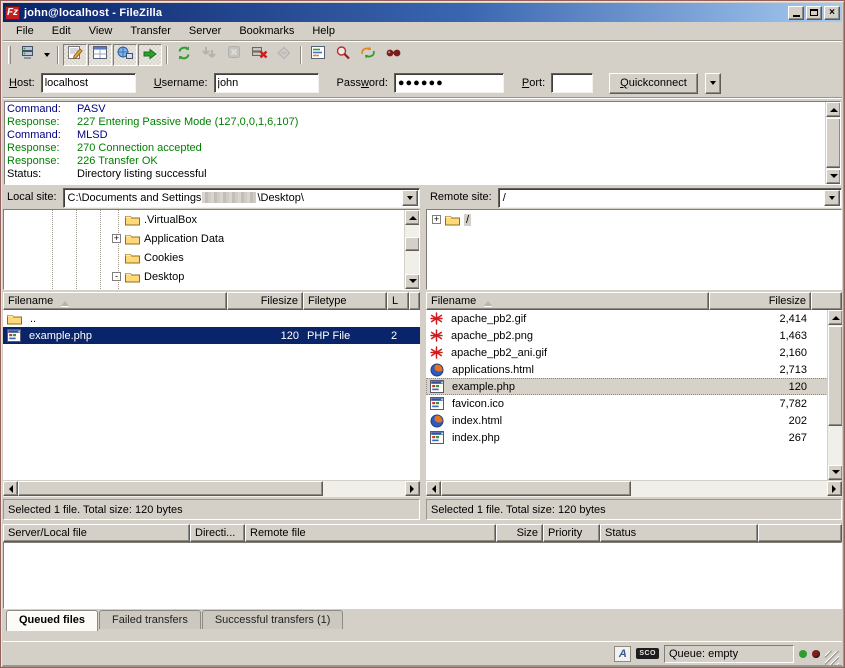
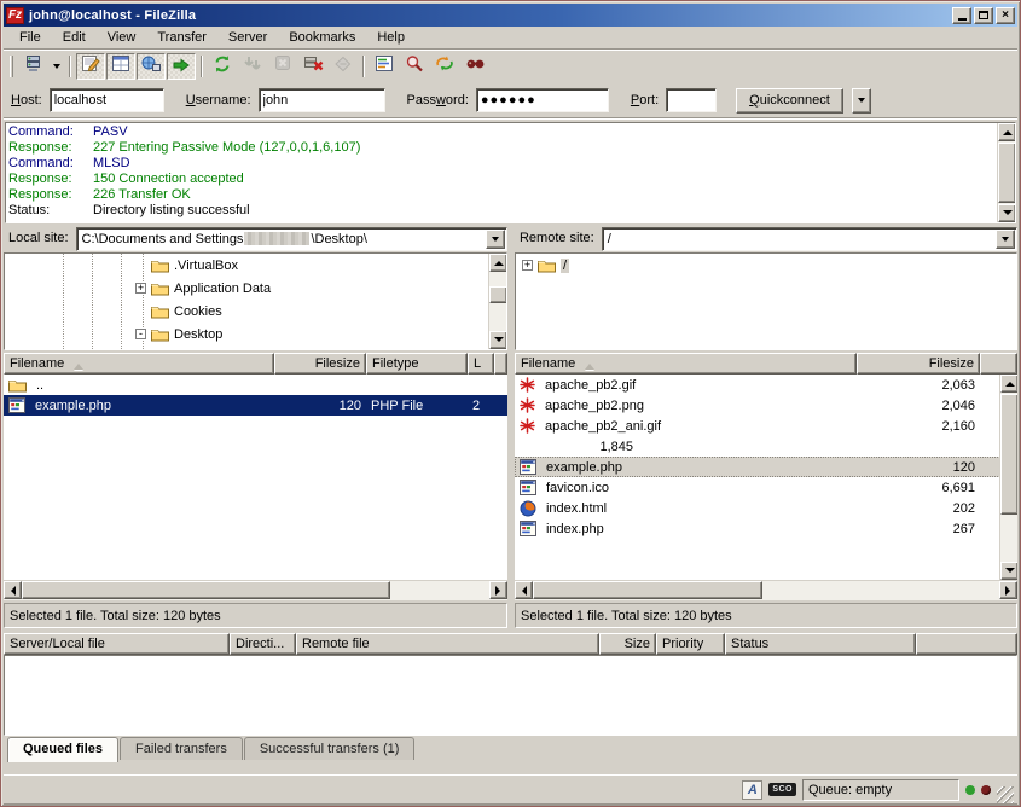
  Fz
  john@localhost - FileZilla
  ×
  File
  Edit
  View
  Transfer
  Server
  Bookmarks
  Help
  Host:
  localhost
  Username:
  john
  Password:
  ●●●●●●
  Port:
  Quickconnect
  Command:
  PASV
  Response:
  227 Entering Passive Mode (127,0,0,1,6,107)
  Command:
  MLSD
  Response:
- 270 Connection accepted
+ 150 Connection accepted
  Response:
  226 Transfer OK
  Status:
  Directory listing successful
  Local site:
  C:\Documents and Settings
  \Desktop\
  .VirtualBox
  +
  Application Data
  Cookies
  -
  Desktop
  Filename
  Filesize
  Filetype
  L
  ..
  example.php
  120
  PHP File
  2
  Selected 1 file. Total size: 120 bytes
  Remote site:
  /
  +
  /
  Filename
  Filesize
  apache_pb2.gif
- 2,414
+ 2,063
  apache_pb2.png
- 1,463
+ 2,046
  apache_pb2_ani.gif
  2,160
- applications.html
- 2,713
+ 1,845
  example.php
  120
  favicon.ico
- 7,782
+ 6,691
  index.html
  202
  index.php
  267
  Selected 1 file. Total size: 120 bytes
  Server/Local file
  Directi...
  Remote file
  Size
  Priority
  Status
  Queued files
  Failed transfers
  Successful transfers (1)
  A
  Queue: empty
